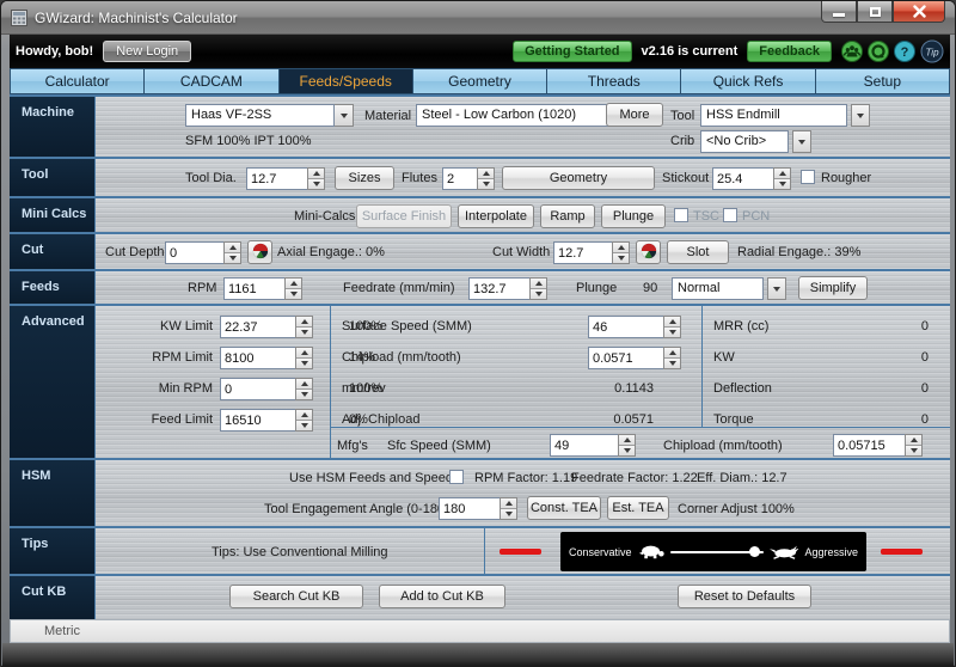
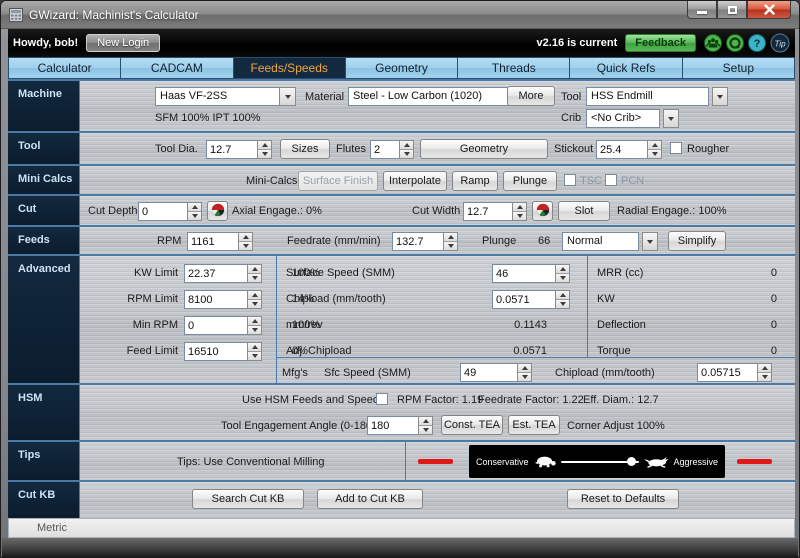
  GWizard: Machinist's Calculator
  Howdy, bob!
  New Login
- Getting Started
  v2.16 is current
  Feedback
  ?
  Tip
  Calculator
  CADCAM
  Feeds/Speeds
  Geometry
  Threads
  Quick Refs
  Setup
  Machine
  Haas VF-2SS
  Material
  Steel - Low Carbon (1020)
  More
  Tool
  HSS Endmill
  SFM 100% IPT 100%
  Crib
  <No Crib>
  Tool
  Tool Dia.
  12.7
  Sizes
  Flutes
  2
  Geometry
  Stickout
  25.4
  Rougher
  Mini Calcs
  Mini-Calcs
  Surface Finish
  Interpolate
  Ramp
  Plunge
  TSC
  PCN
  Cut
  Cut Depth
  0
  Axial Engage.: 0%
  Cut Width
  12.7
  Slot
- Radial Engage.: 39%
+ Radial Engage.: 100%
  Feeds
  RPM
  1161
  Feedrate (mm/min)
  132.7
  Plunge
- 90
+ 66
  Normal
  Simplify
  Advanced
  KW Limit
  22.37
  100%
  RPM Limit
  8100
  14%
  Min RPM
  0
  100%
  Feed Limit
  16510
  0%
  Surface Speed (SMM)
  46
  Chipload (mm/tooth)
  0.0571
  mm/rev
  0.1143
  Adj. Chipload
  0.0571
  MRR (cc)
  0
  KW
  0
  Deflection
  0
  Torque
  0
  Mfg's
  Sfc Speed (SMM)
  49
  Chipload (mm/tooth)
  0.05715
  HSM
  Use HSM Feeds and Spee
  RPM Factor: 1.19
  Feedrate Factor: 1.22
  Eff. Diam.: 12.7
  Tool Engagement Angle (0-18
  180
  Const. TEA
  Est. TEA
  Corner Adjust 100%
  Tips
  Tips: Use Conventional Milling
  Conservative
  Aggressive
  Cut KB
  Search Cut KB
  Add to Cut KB
  Reset to Defaults
  Metric
